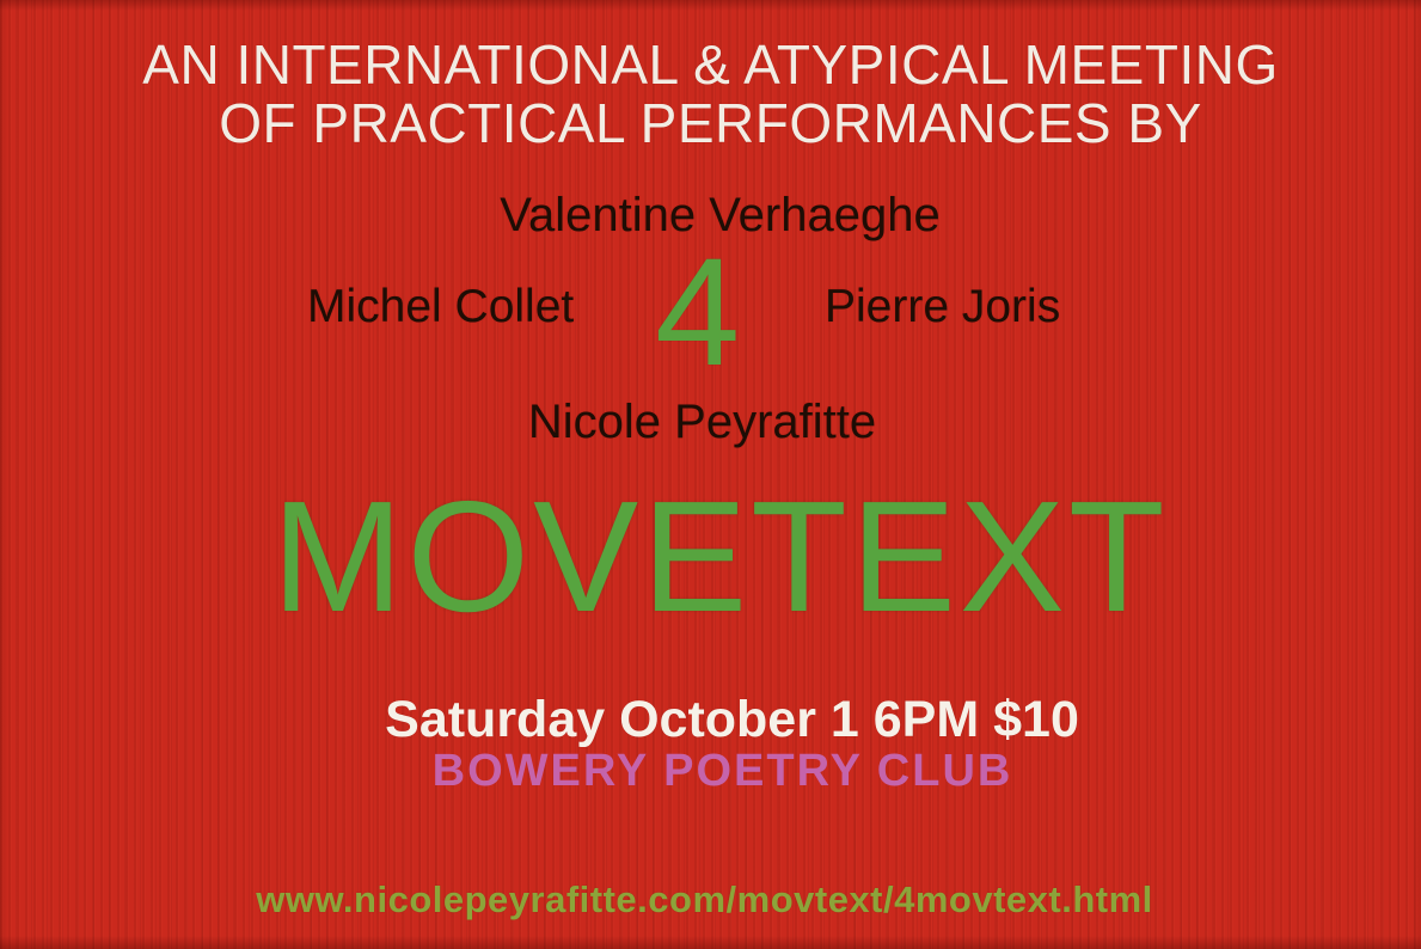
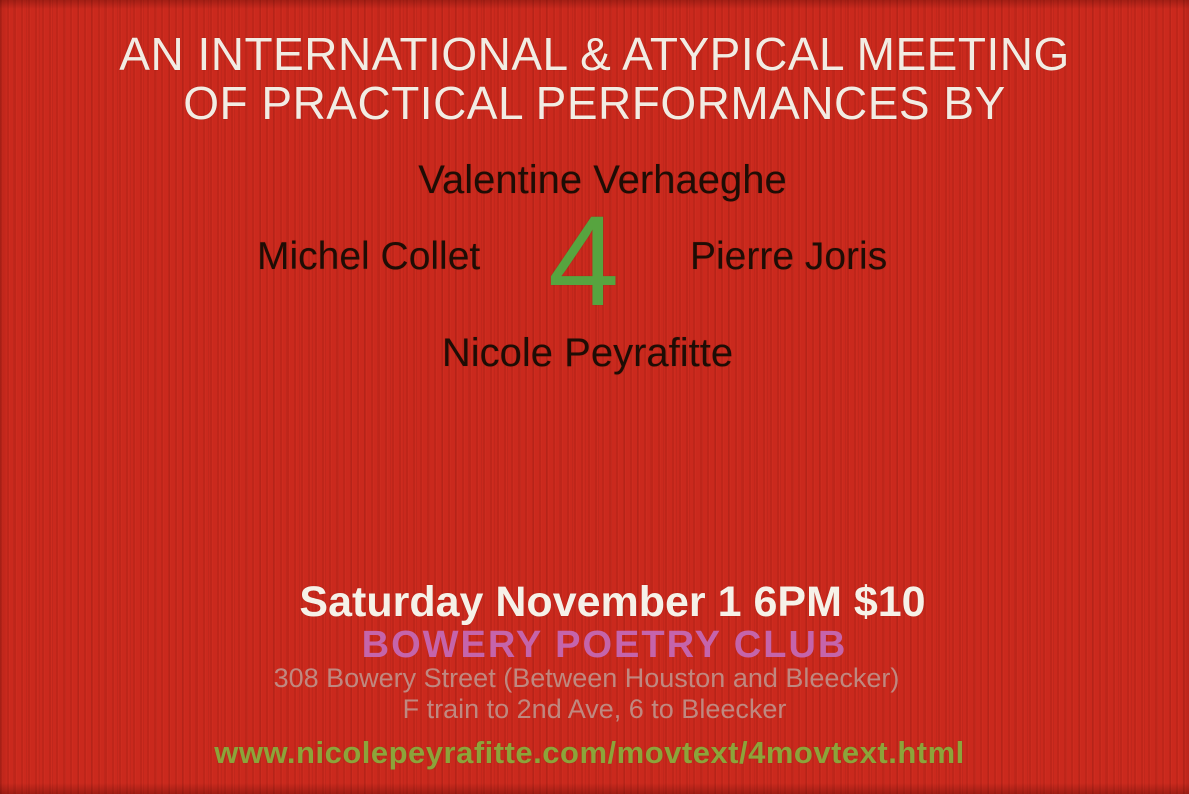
  AN INTERNATIONAL & ATYPICAL MEETING
  OF PRACTICAL PERFORMANCES BY
  Valentine Verhaeghe
  Michel Collet
  4
  Pierre Joris
  Nicole Peyrafitte
- MOVETEXT
- Saturday October 1 6PM $10
+ Saturday November 1 6PM $10
  BOWERY POETRY CLUB
+ 308 Bowery Street (Between Houston and Bleecker)
+ F train to 2nd Ave, 6 to Bleecker
  www.nicolepeyrafitte.com/movtext/4movtext.html
